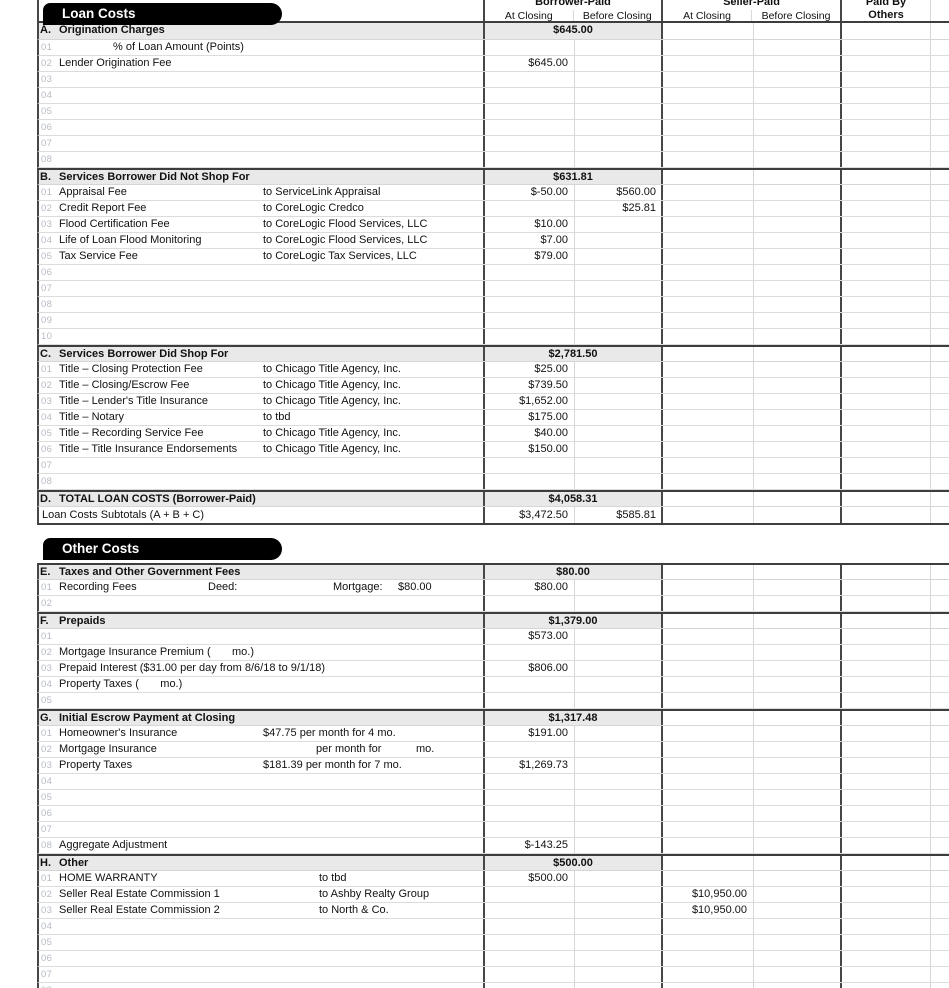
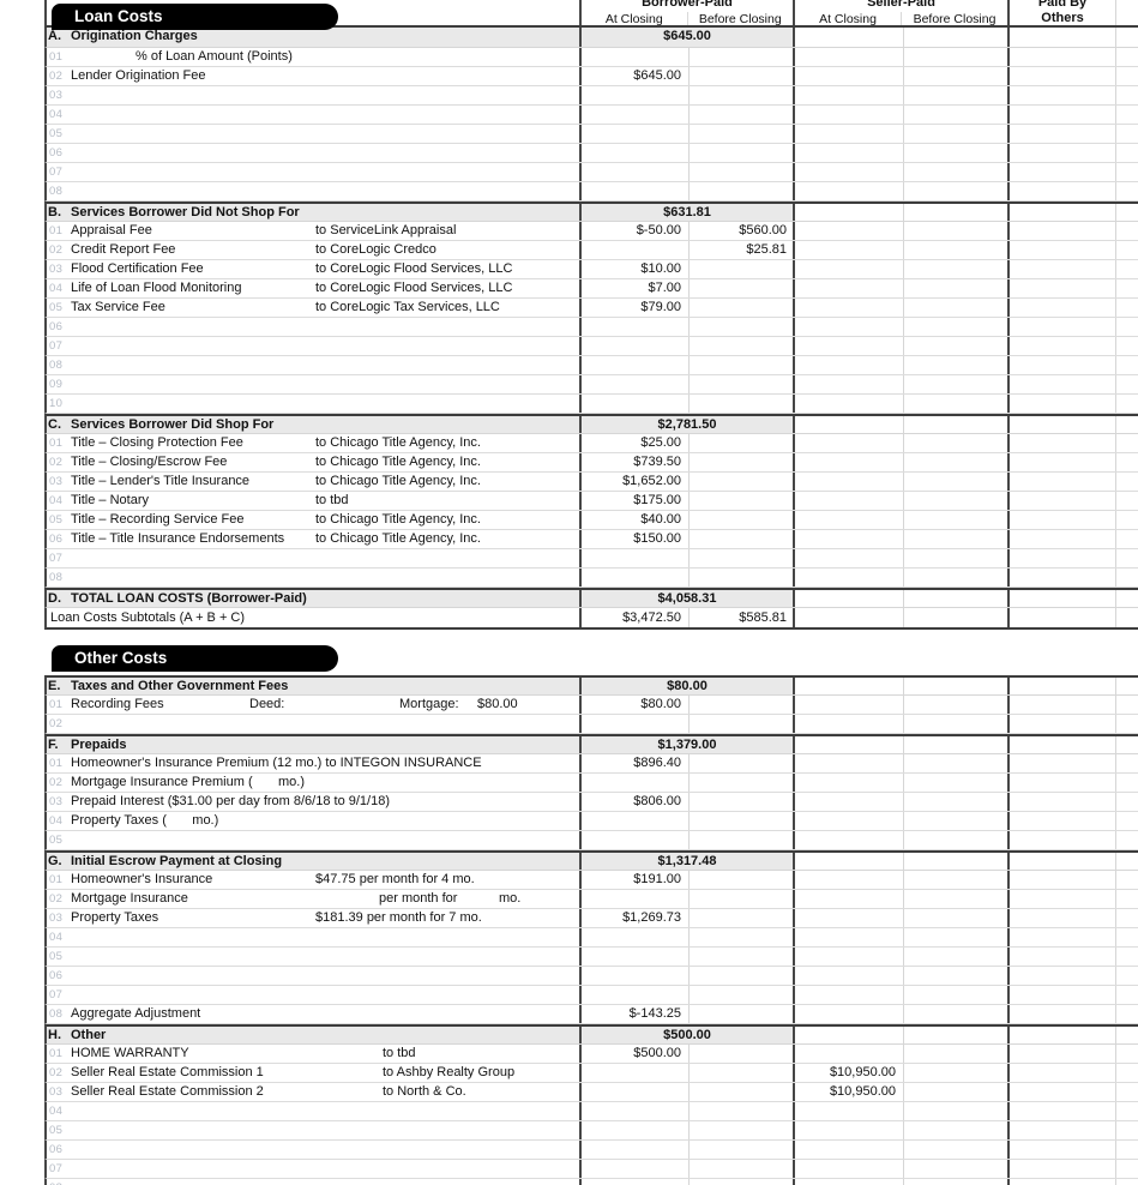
  Loan Costs
  Other Costs
  Borrower-Paid
  At Closing
  Before Closing
  Seller-Paid
  At Closing
  Before Closing
  Paid By
  Others
  A.
  Origination Charges
  $645.00
  01
  % of Loan Amount (Points)
  02
  Lender Origination Fee
  $645.00
  03
  04
  05
  06
  07
  08
  B.
  Services Borrower Did Not Shop For
  $631.81
  01
  Appraisal Fee
  to ServiceLink Appraisal
  $-50.00
  $560.00
  02
  Credit Report Fee
  to CoreLogic Credco
  $25.81
  03
  Flood Certification Fee
  to CoreLogic Flood Services, LLC
  $10.00
  04
  Life of Loan Flood Monitoring
  to CoreLogic Flood Services, LLC
  $7.00
  05
  Tax Service Fee
  to CoreLogic Tax Services, LLC
  $79.00
  06
  07
  08
  09
  10
  C.
  Services Borrower Did Shop For
  $2,781.50
  01
  Title – Closing Protection Fee
  to Chicago Title Agency, Inc.
  $25.00
  02
  Title – Closing/Escrow Fee
  to Chicago Title Agency, Inc.
  $739.50
  03
  Title – Lender's Title Insurance
  to Chicago Title Agency, Inc.
  $1,652.00
  04
  Title – Notary
  to tbd
  $175.00
  05
  Title – Recording Service Fee
  to Chicago Title Agency, Inc.
  $40.00
  06
  Title – Title Insurance Endorsements
  to Chicago Title Agency, Inc.
  $150.00
  07
  08
  D.
  TOTAL LOAN COSTS (Borrower-Paid)
  $4,058.31
  Loan Costs Subtotals (A + B + C)
  $3,472.50
  $585.81
  E.
  Taxes and Other Government Fees
  $80.00
  01
  Recording Fees
  Deed:
  Mortgage:
  $80.00
  $80.00
  02
  F.
  Prepaids
  $1,379.00
  01
+ Homeowner's Insurance Premium (12 mo.) to INTEGON INSURANCE
- $573.00
+ $896.40
  02
  Mortgage Insurance Premium ( mo.)
  03
  Prepaid Interest ($31.00 per day from 8/6/18 to 9/1/18)
  $806.00
  04
  Property Taxes ( mo.)
  05
  G.
  Initial Escrow Payment at Closing
  $1,317.48
  01
  Homeowner's Insurance
  $47.75 per month for 4 mo.
  $191.00
  02
  Mortgage Insurance
  per month for
  mo.
  03
  Property Taxes
  $181.39 per month for 7 mo.
  $1,269.73
  04
  05
  06
  07
  08
  Aggregate Adjustment
  $-143.25
  H.
  Other
  $500.00
  01
  HOME WARRANTY
  to tbd
  $500.00
  02
  Seller Real Estate Commission 1
  to Ashby Realty Group
  $10,950.00
  03
  Seller Real Estate Commission 2
  to North & Co.
  $10,950.00
  04
  05
  06
  07
